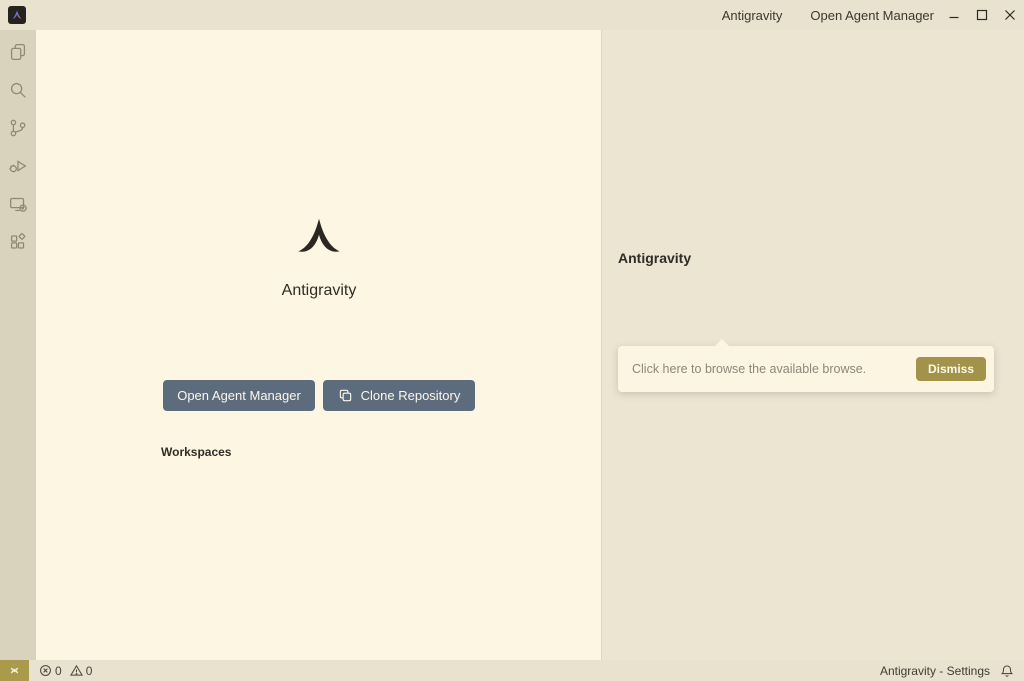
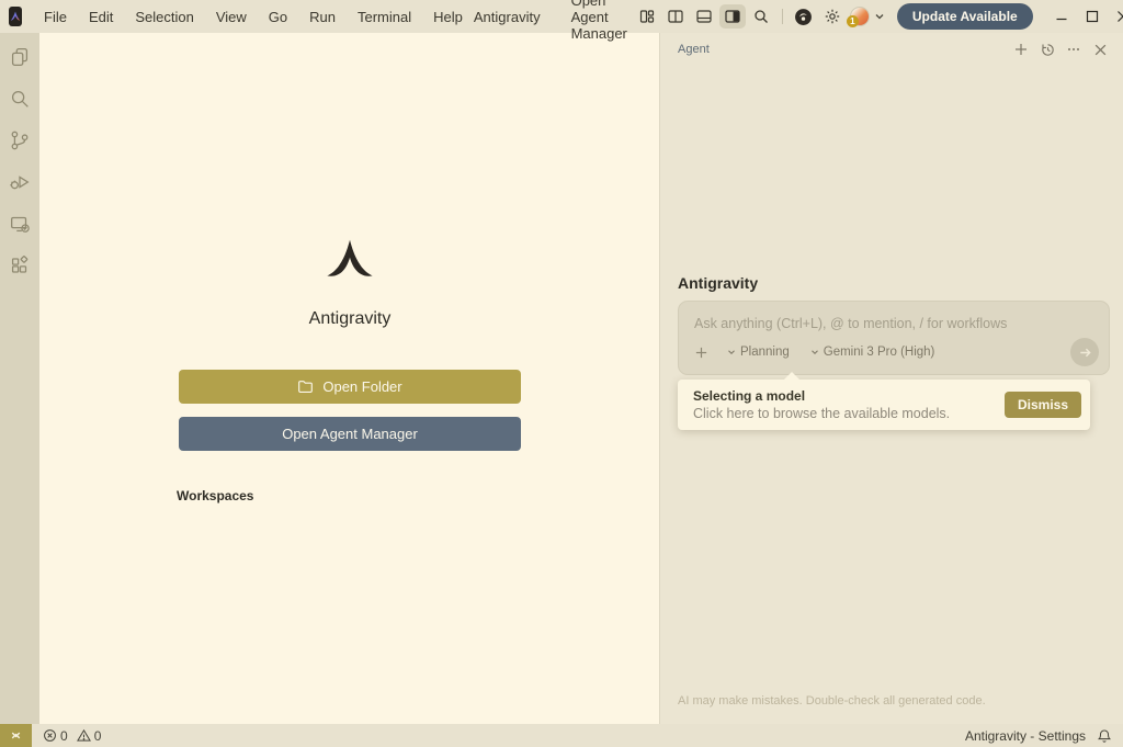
+ File
+ Edit
+ Selection
+ View
+ Go
+ Run
+ Terminal
+ Help
  Antigravity
  Open Agent Manager
+ 1
+ Update Available
  Antigravity
+ Open Folder
  Open Agent Manager
- Clone Repository
  Workspaces
+ Agent
  Antigravity
+ Ask anything (Ctrl+L), @ to mention, / for workflows
+ Planning
+ Gemini 3 Pro (High)
+ Selecting a model
- Click here to browse the available browse.
+ Click here to browse the available models.
  Dismiss
+ AI may make mistakes. Double-check all generated code.
  0
  0
  Antigravity - Settings
